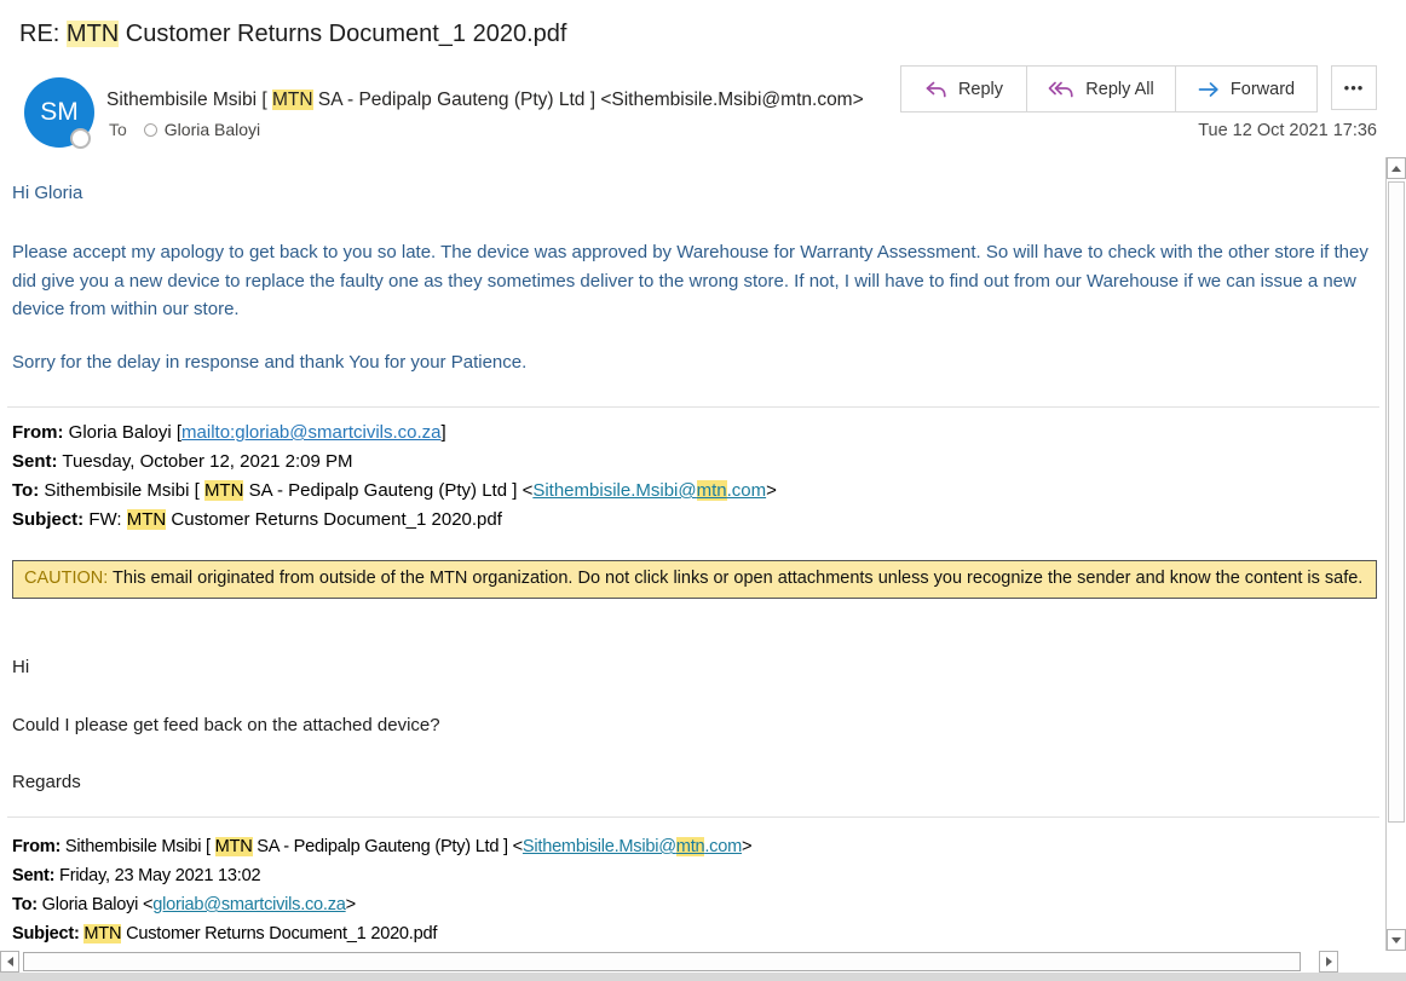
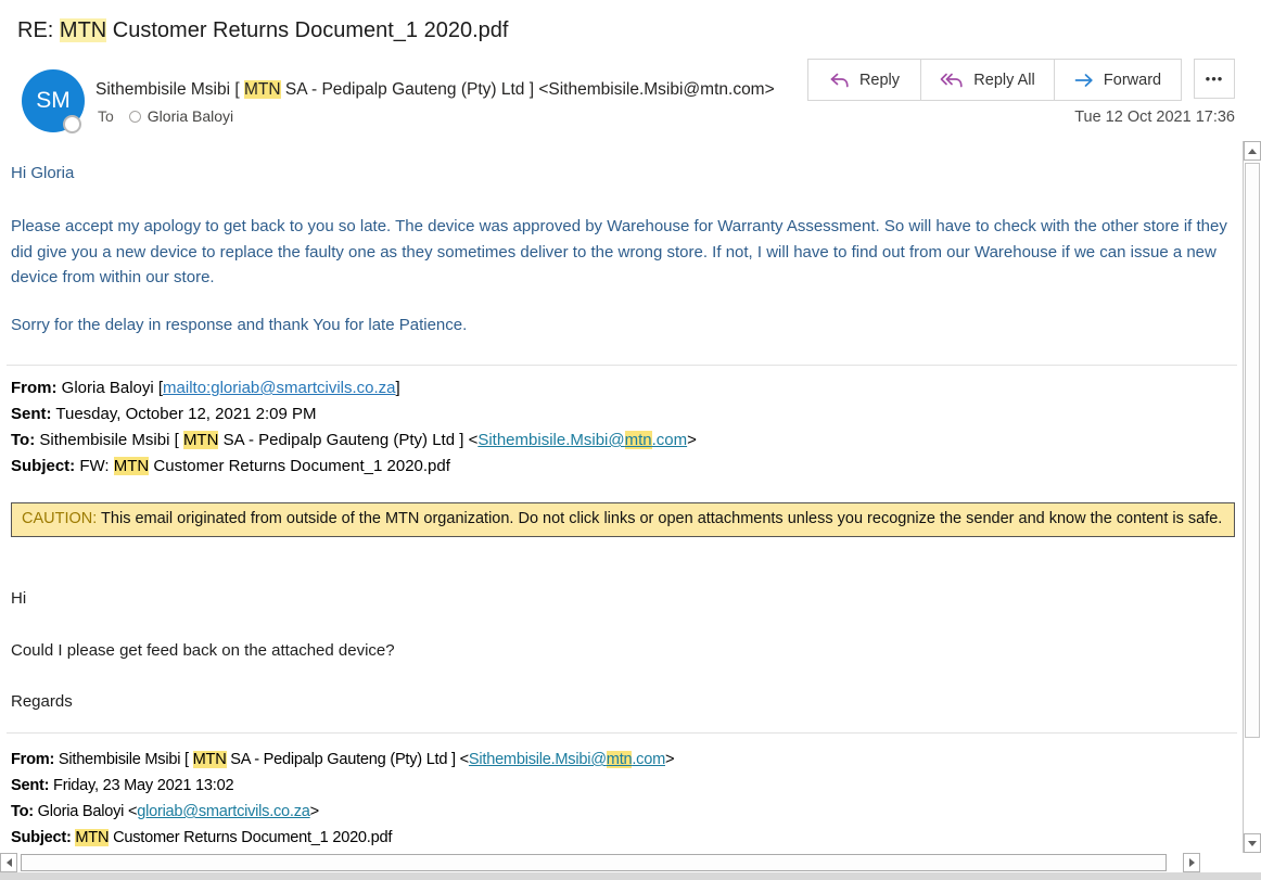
  RE: MTN Customer Returns Document_1 2020.pdf
  SM
  Sithembisile Msibi [ MTN SA - Pedipalp Gauteng (Pty) Ltd ] <Sithembisile.Msibi@mtn.com>
  To
  Gloria Baloyi
  Reply
  Reply All
  Forward
  •••
  Tue 12 Oct 2021 17:36
  Hi Gloria
  Please accept my apology to get back to you so late. The device was approved by Warehouse for Warranty Assessment. So will have to check with the other store if they did give you a new device to replace the faulty one as they sometimes deliver to the wrong store. If not, I will have to find out from our Warehouse if we can issue a new device from within our store.
- Sorry for the delay in response and thank You for your Patience.
+ Sorry for the delay in response and thank You for late Patience.
  From: Gloria Baloyi [mailto:gloriab@smartcivils.co.za]
  Sent: Tuesday, October 12, 2021 2:09 PM
  To: Sithembisile Msibi [ MTN SA - Pedipalp Gauteng (Pty) Ltd ] <Sithembisile.Msibi@mtn.com>
  Subject: FW: MTN Customer Returns Document_1 2020.pdf
  CAUTION: This email originated from outside of the MTN organization. Do not click links or open attachments unless you recognize the sender and know the content is safe.
  Hi
  Could I please get feed back on the attached device?
  Regards
  From: Sithembisile Msibi [ MTN SA - Pedipalp Gauteng (Pty) Ltd ] <Sithembisile.Msibi@mtn.com>
  Sent: Friday, 23 May 2021 13:02
  To: Gloria Baloyi <gloriab@smartcivils.co.za>
  Subject: MTN Customer Returns Document_1 2020.pdf
